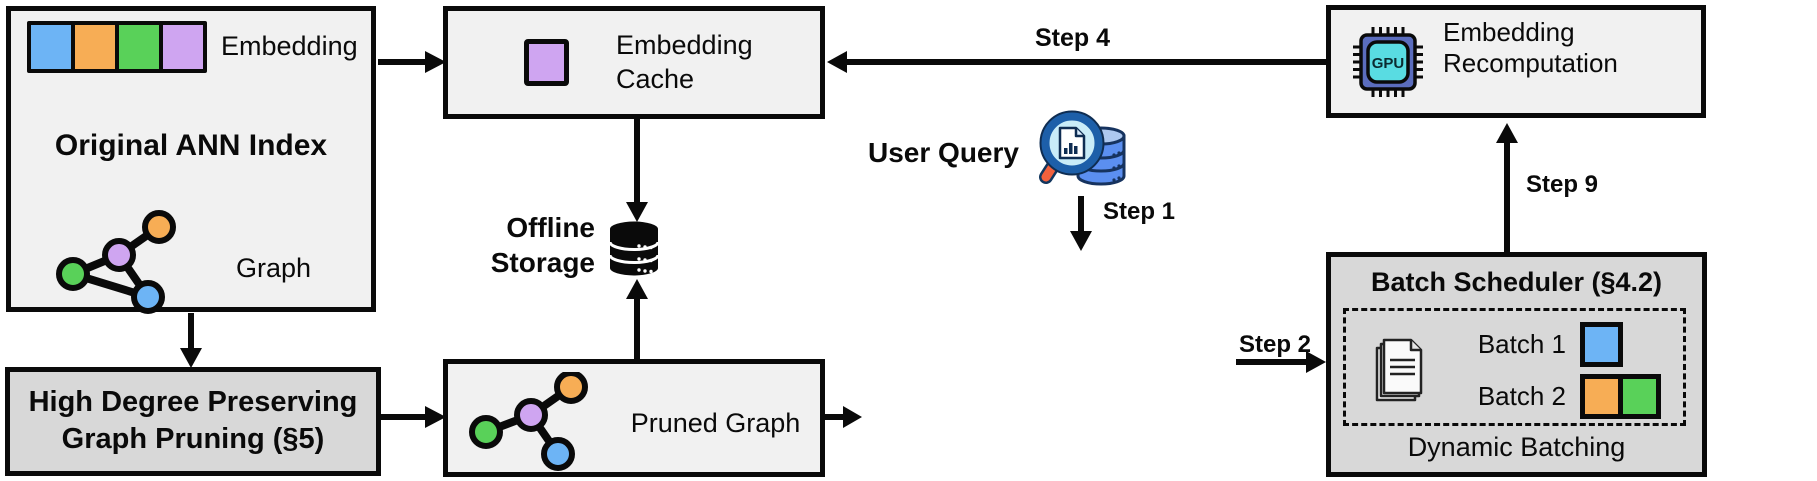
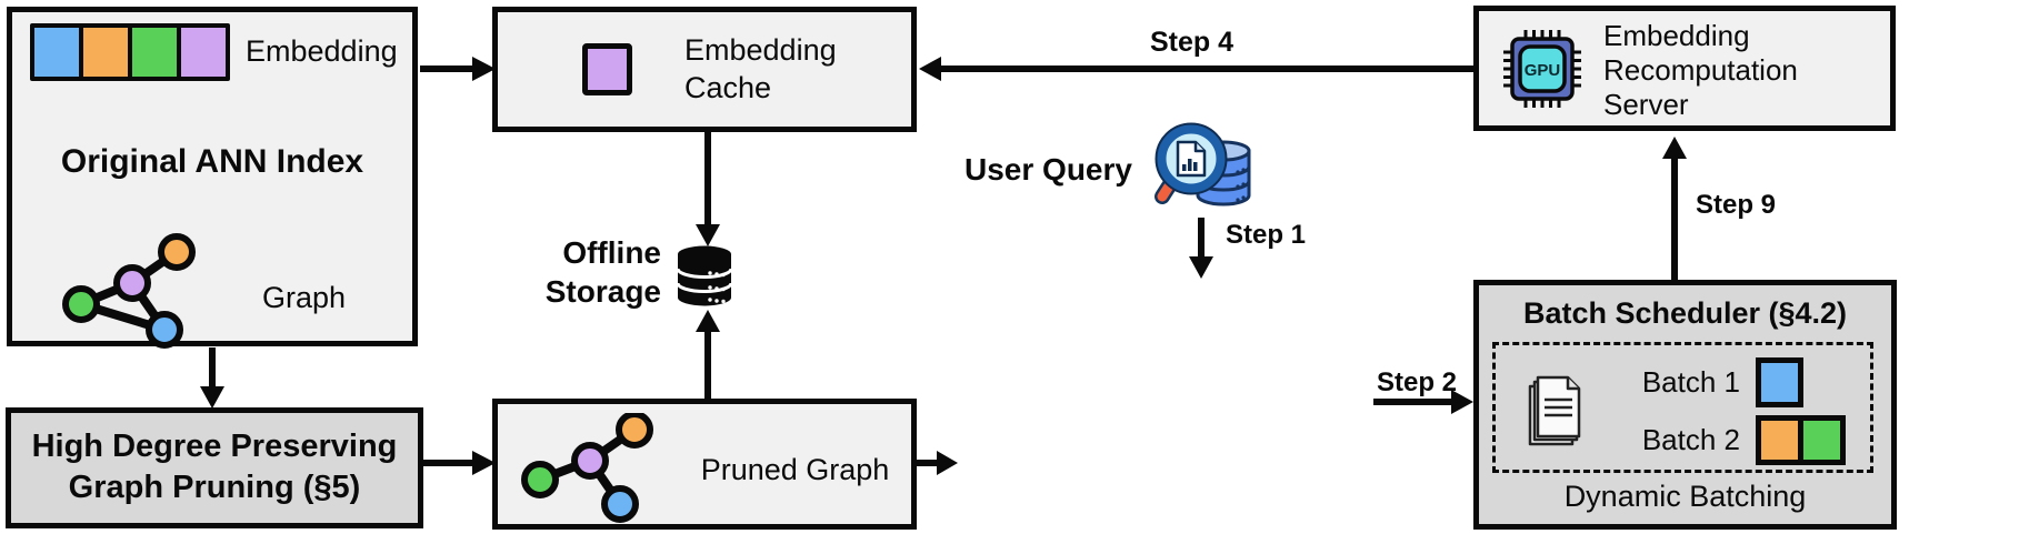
  Embedding
  Original ANN Index
  Graph
  Embedding
  Cache
  Offline
  Storage
  User Query
  Step 1
  GPU
  Embedding
  Recomputation
+ Server
  Step 4
  Step 9
  High Degree Preserving
  Graph Pruning (§5)
  Pruned Graph
  Step 2
  Batch Scheduler (§4.2)
  Batch 1
  Batch 2
  Dynamic Batching
